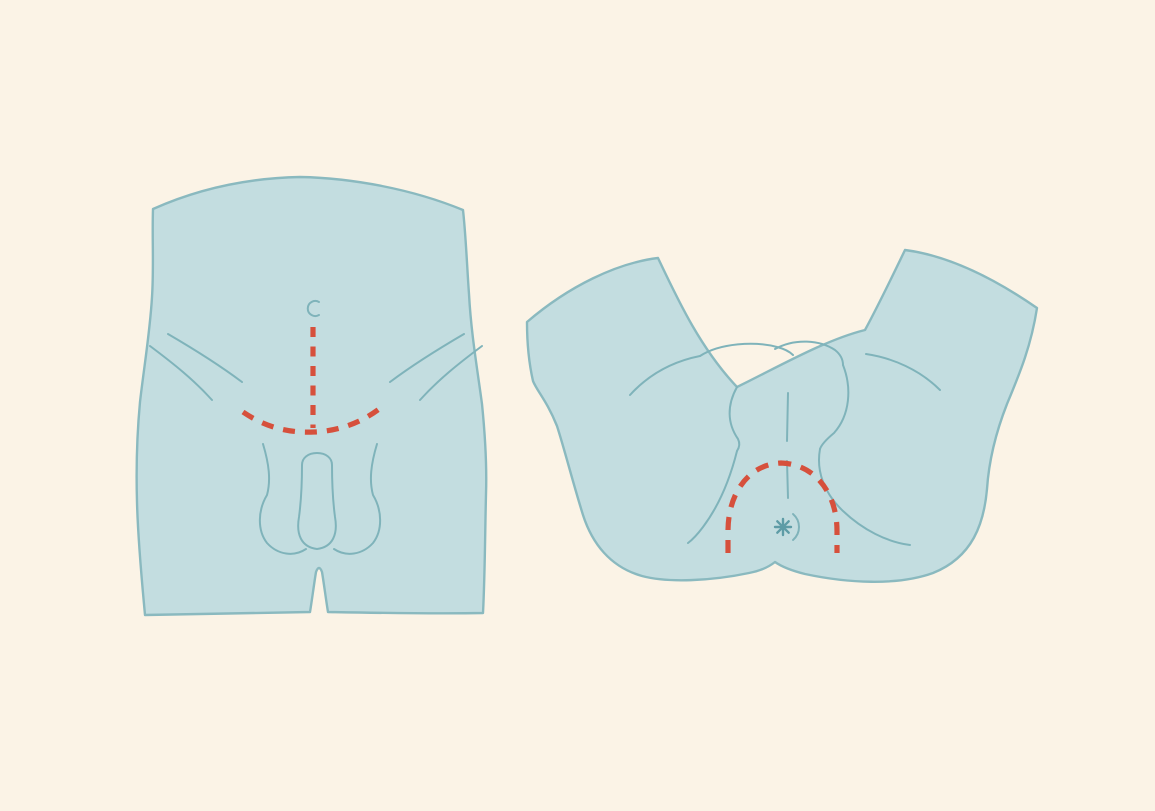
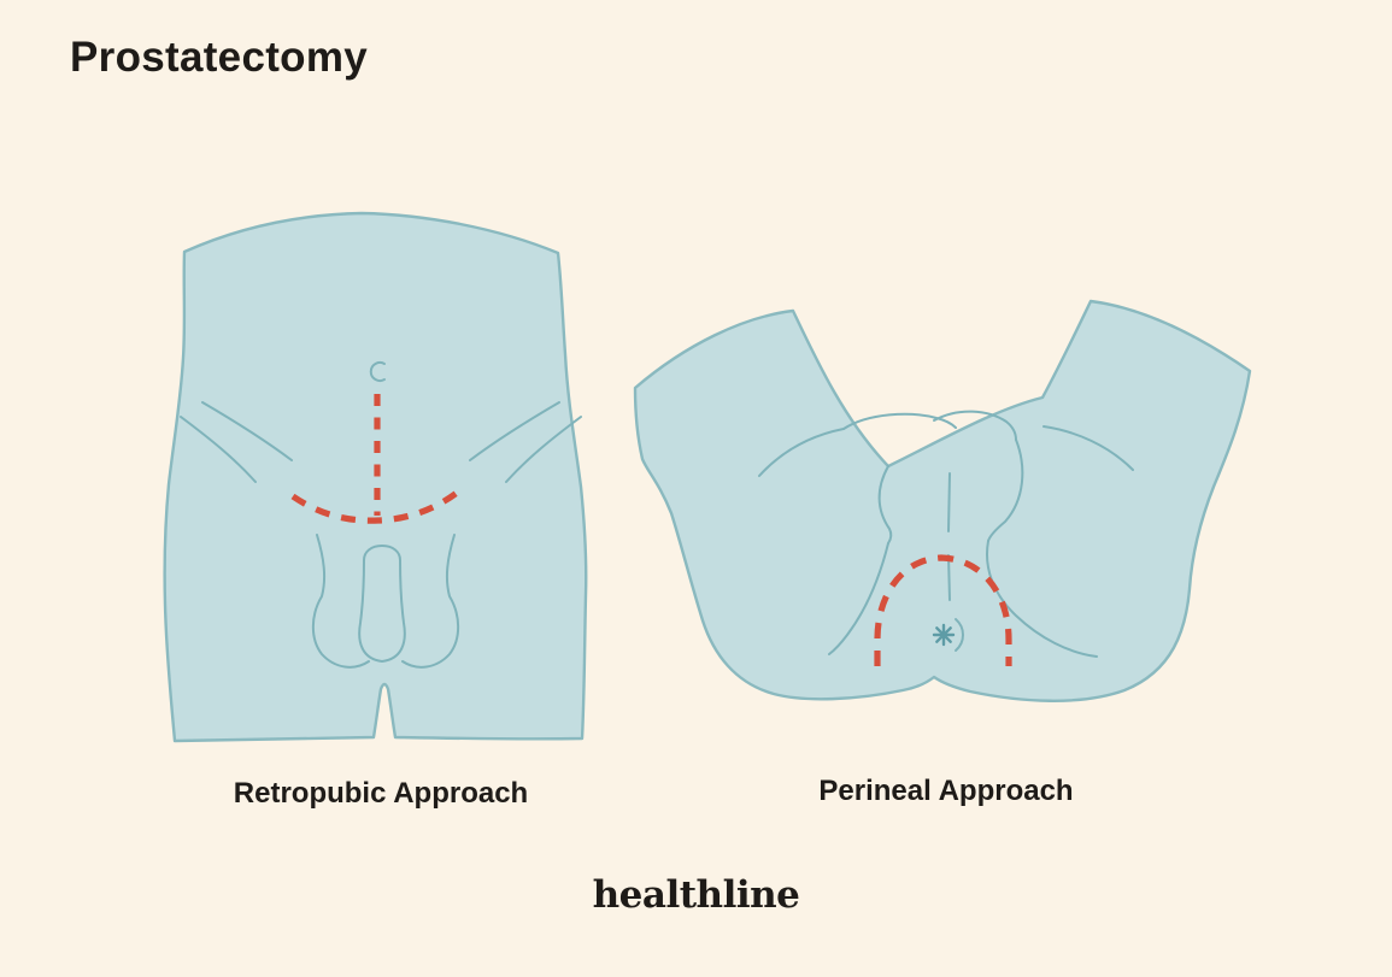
+ Prostatectomy
+ Retropubic Approach
+ Perineal Approach
+ healthline
